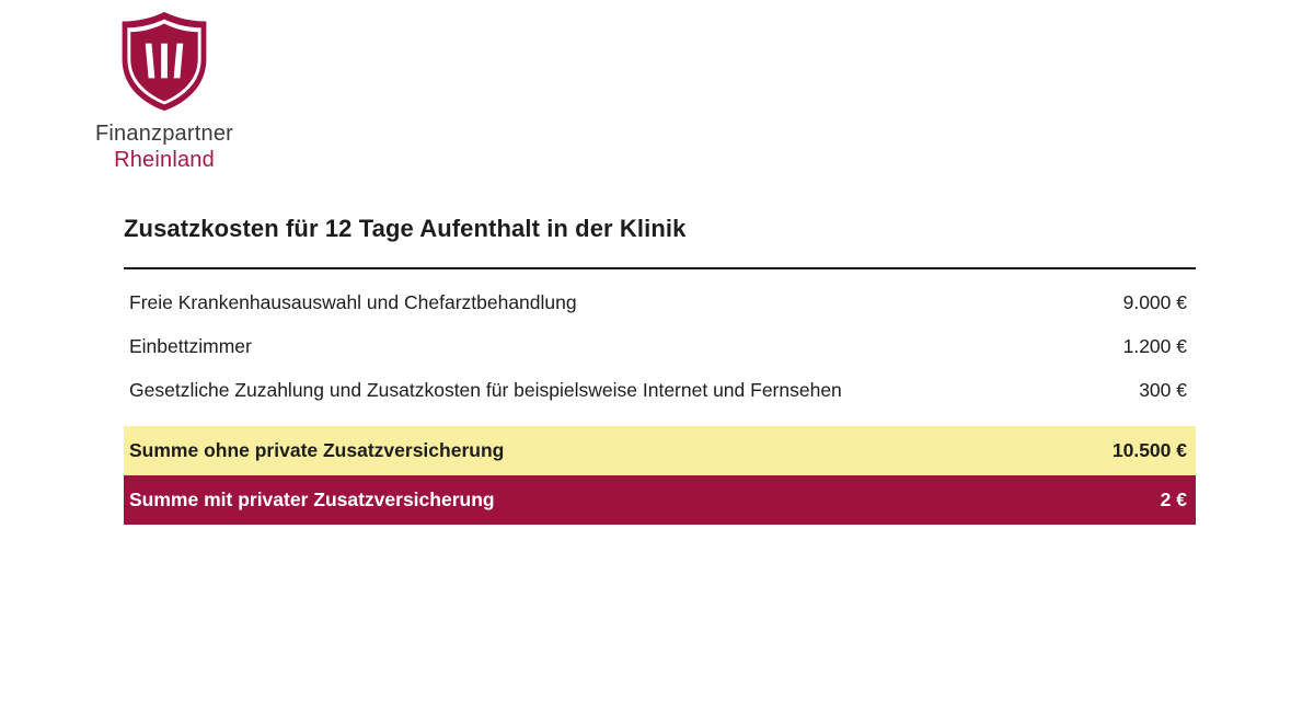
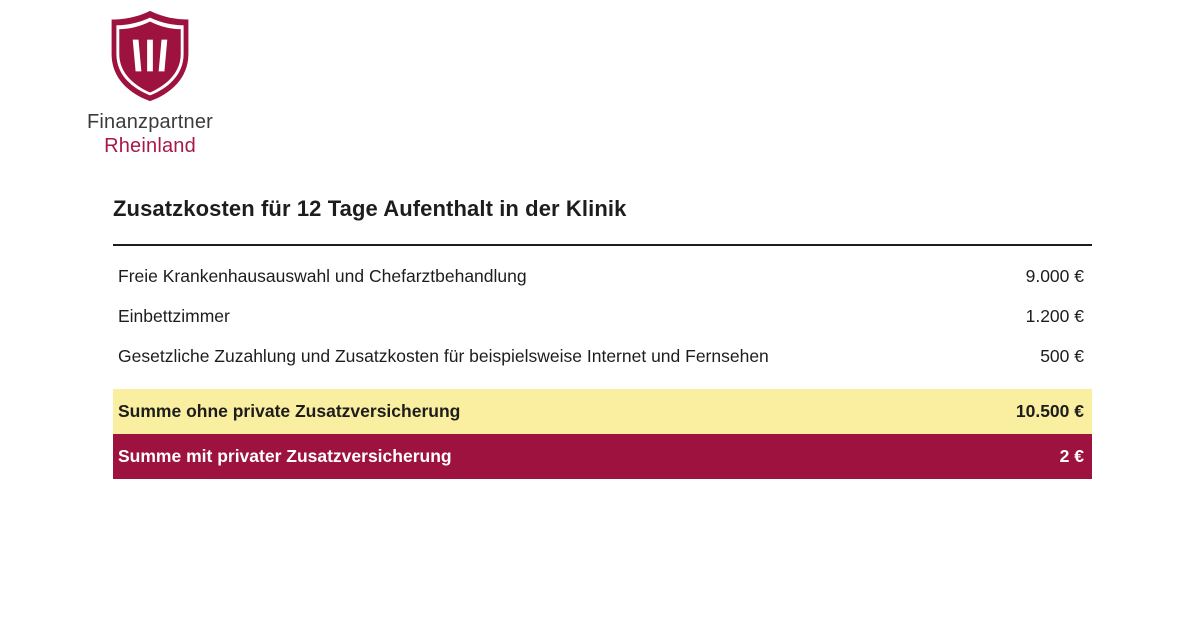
  Finanzpartner
  Rheinland
  Zusatzkosten für 12 Tage Aufenthalt in der Klinik
  Freie Krankenhausauswahl und Chefarztbehandlung
  9.000 €
  Einbettzimmer
  1.200 €
  Gesetzliche Zuzahlung und Zusatzkosten für beispielsweise Internet und Fernsehen
- 300 €
+ 500 €
  Summe ohne private Zusatzversicherung
  10.500 €
  Summe mit privater Zusatzversicherung
  2 €
